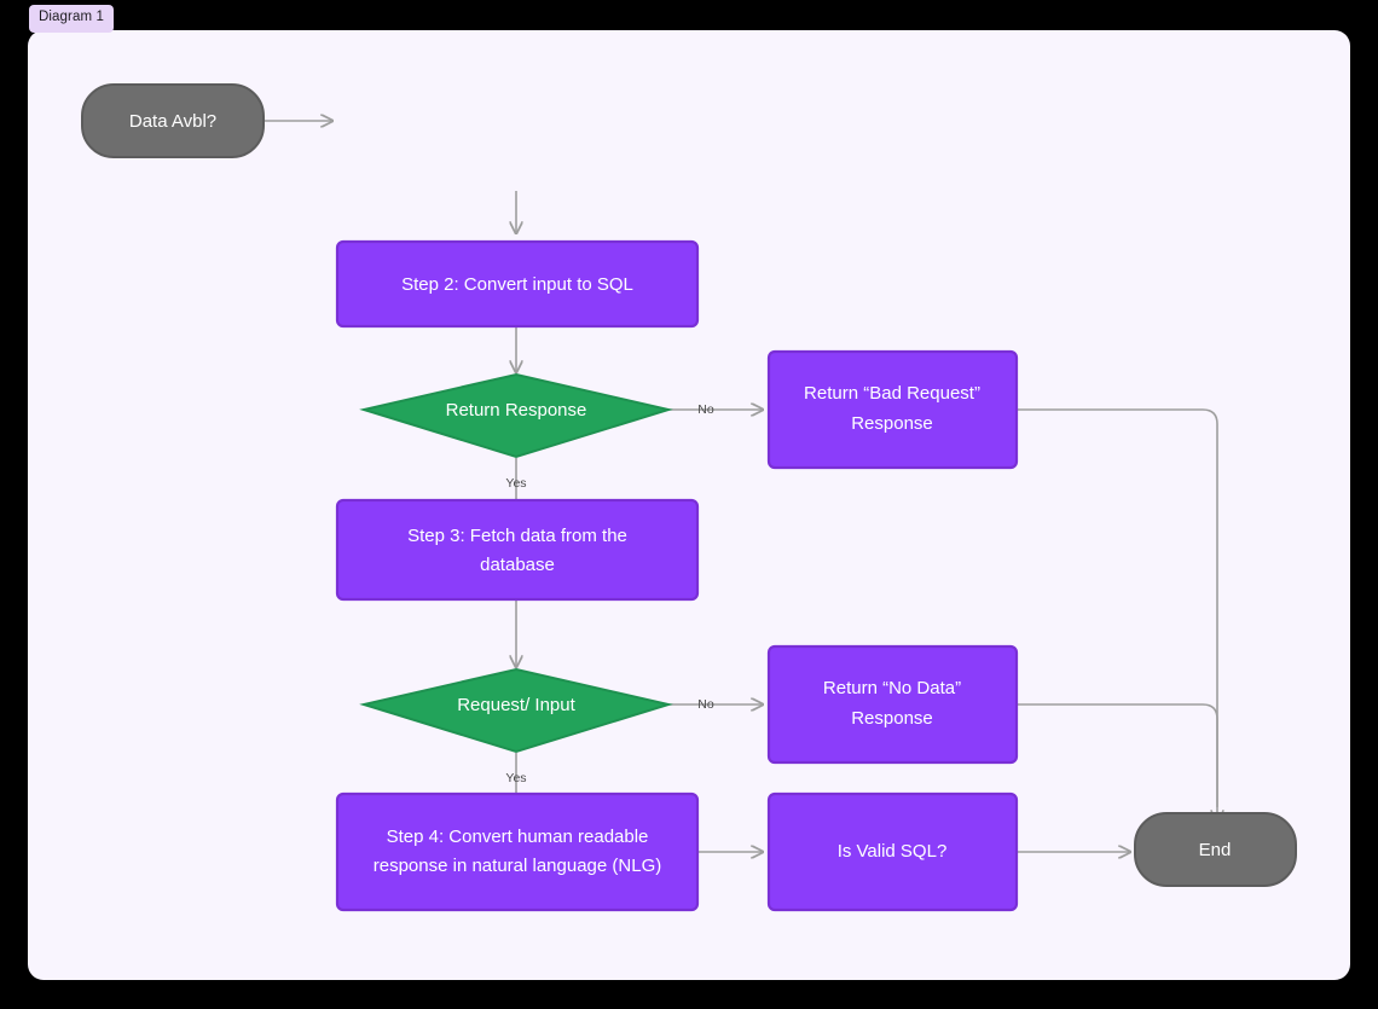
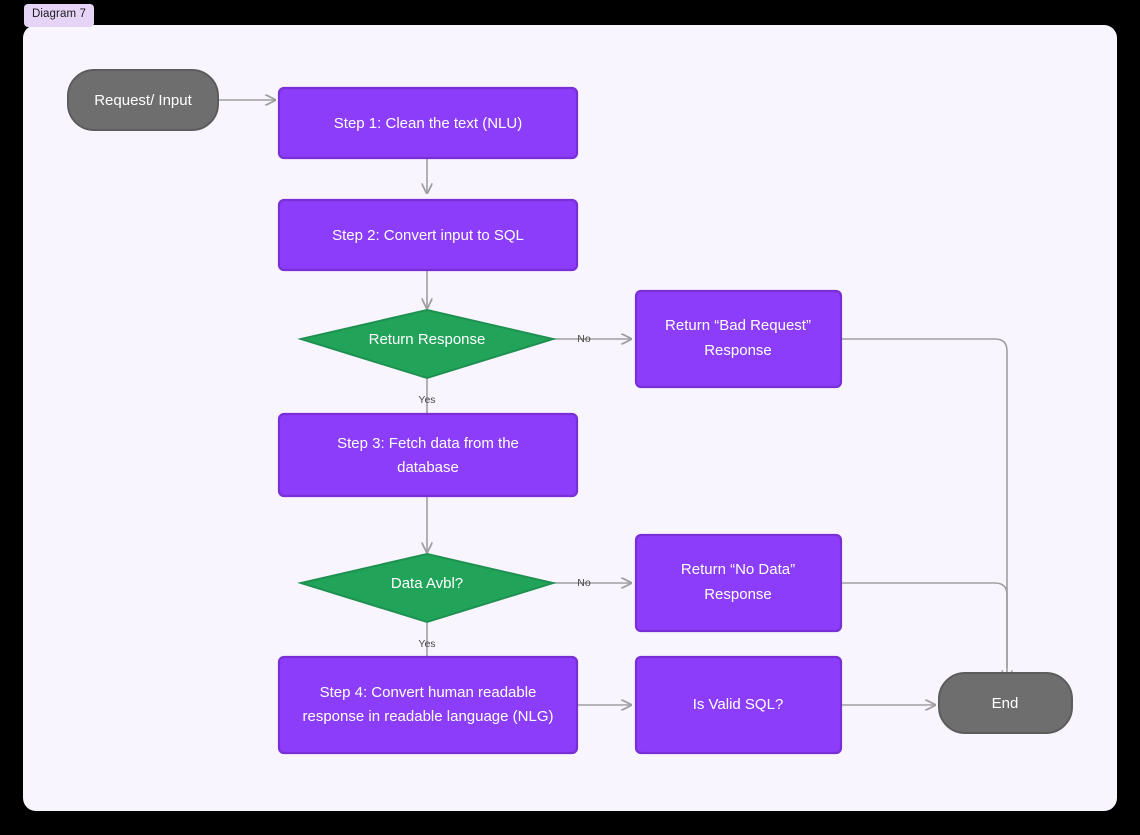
- Diagram 1
+ Diagram 7
  No
  Yes
  No
  Yes
- Data Avbl?
+ Request/ Input
+ Step 1: Clean the text (NLU)
  Step 2: Convert input to SQL
  Return Response
  Return “Bad Request”
  Response
  Step 3: Fetch data from the
  database
- Request/ Input
+ Data Avbl?
  Return “No Data”
  Response
  Step 4: Convert human readable
- response in natural language (NLG)
+ response in readable language (NLG)
  Is Valid SQL?
  End
